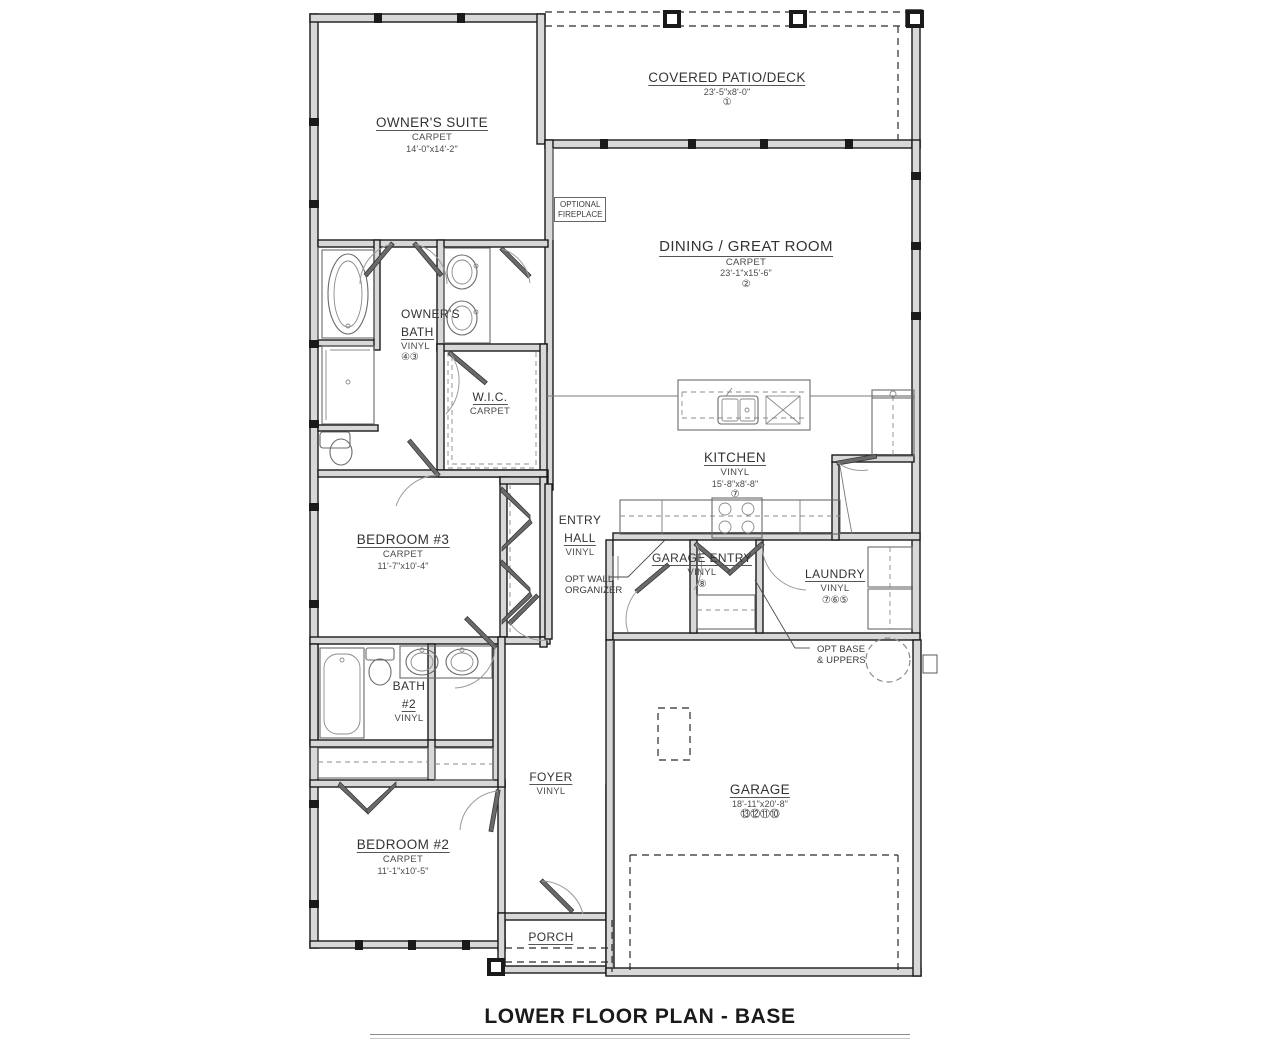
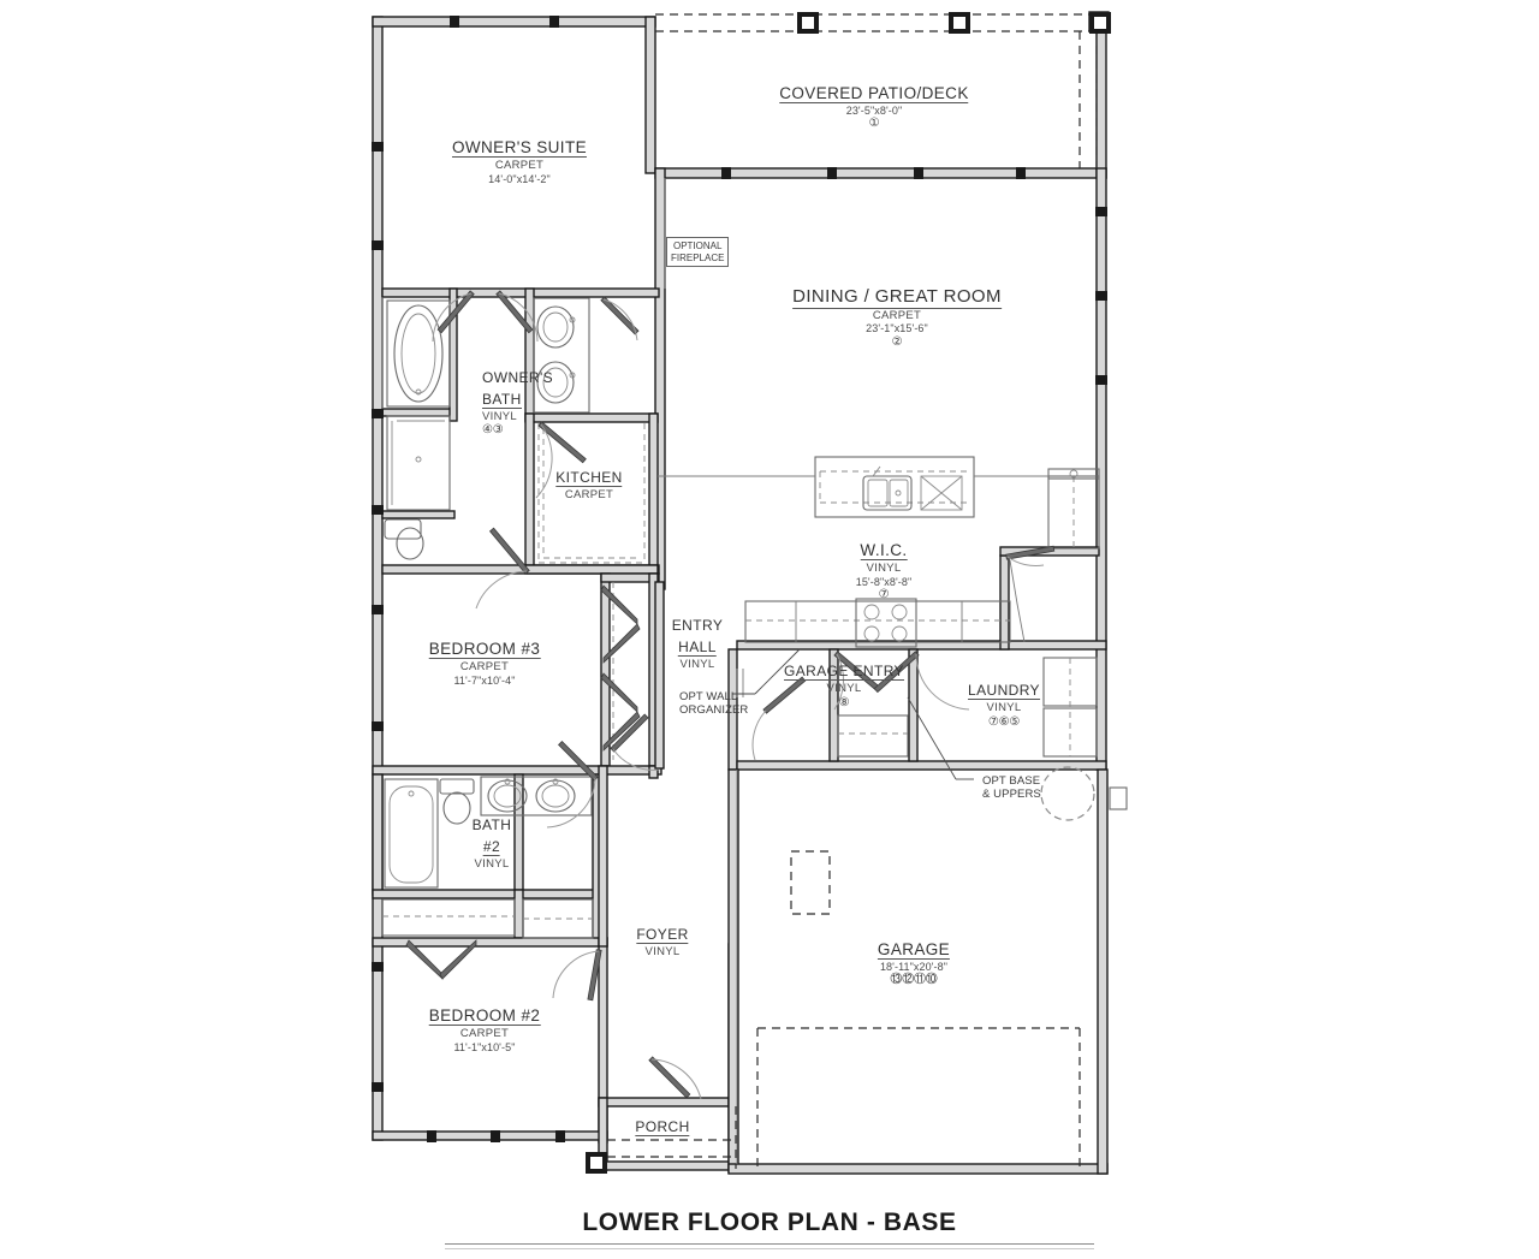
  OWNER'S SUITE
  CARPET
  14'-0"x14'-2"
  COVERED PATIO/DECK
  23'-5"x8'-0"
  ①
  DINING / GREAT ROOM
  CARPET
  23'-1"x15'-6"
  ②
  OWNER'S
  BATH
  VINYL
  ④③
- W.I.C.
+ KITCHEN
  CARPET
- KITCHEN
+ W.I.C.
  VINYL
  15'-8"x8'-8"
  ⑦
  BEDROOM #3
  CARPET
  11'-7"x10'-4"
  ENTRY
  HALL
  VINYL
  GARAGE ENTRY
  VINYL
  ⑧
  LAUNDRY
  VINYL
  ⑦⑥⑤
  BATH
  #2
  VINYL
  FOYER
  VINYL
  GARAGE
  18'-11"x20'-8"
  ⑬⑫⑪⑩
  BEDROOM #2
  CARPET
  11'-1"x10'-5"
  PORCH
  OPTIONAL
  FIREPLACE
  OPT WALL
  ORGANIZER
  OPT BASE
  & UPPERS
  LOWER FLOOR PLAN - BASE
